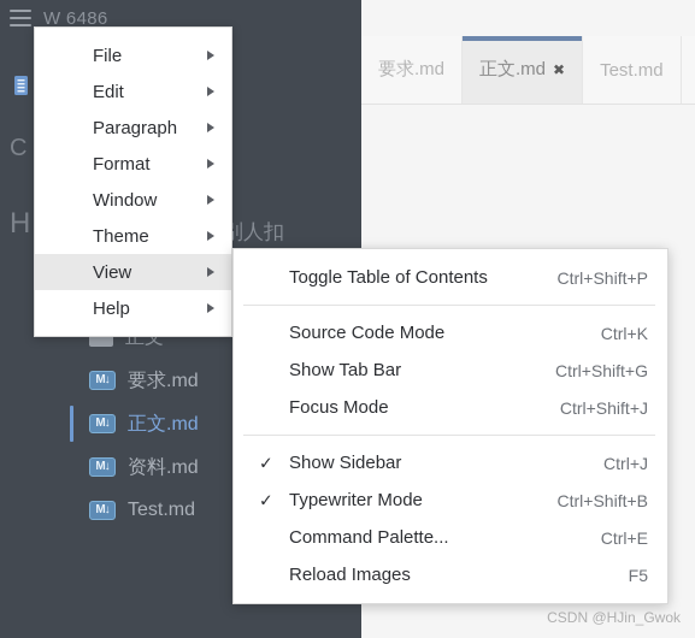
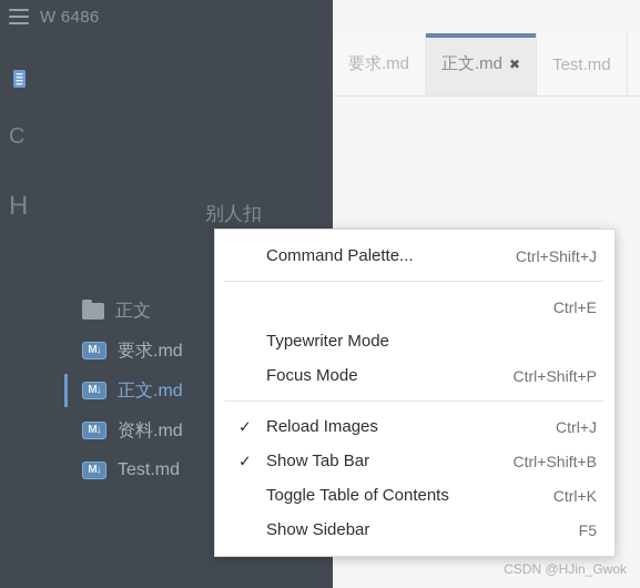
  W 6486
  C
  H
  别人扣
  正文
  M↓
  要求.md
  M↓
  正文.md
  M↓
  资料.md
  M↓
  Test.md
  要求.md
  正文.md
  ✖
  Test.md
  CSDN @HJin_Gwok
- File
- Edit
- Paragraph
- Format
- Window
- Theme
- View
- Help
- Toggle Table of Contents
+ Command Palette...
- Ctrl+Shift+P
+ Ctrl+Shift+J
- Source Code Mode
- Ctrl+K
+ Ctrl+E
- Show Tab Bar
+ Typewriter Mode
- Ctrl+Shift+G
  Focus Mode
- Ctrl+Shift+J
+ Ctrl+Shift+P
  ✓
- Show Sidebar
+ Reload Images
  Ctrl+J
  ✓
- Typewriter Mode
+ Show Tab Bar
  Ctrl+Shift+B
- Command Palette...
+ Toggle Table of Contents
- Ctrl+E
+ Ctrl+K
- Reload Images
+ Show Sidebar
  F5
